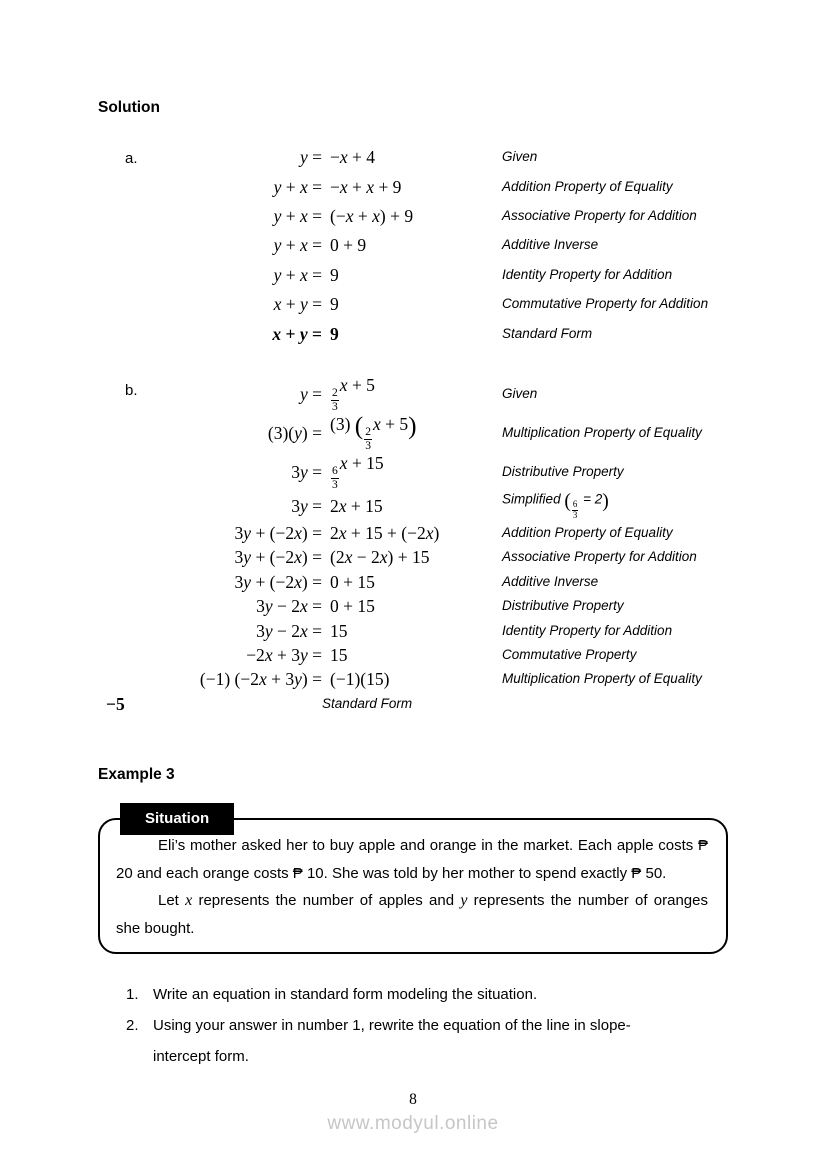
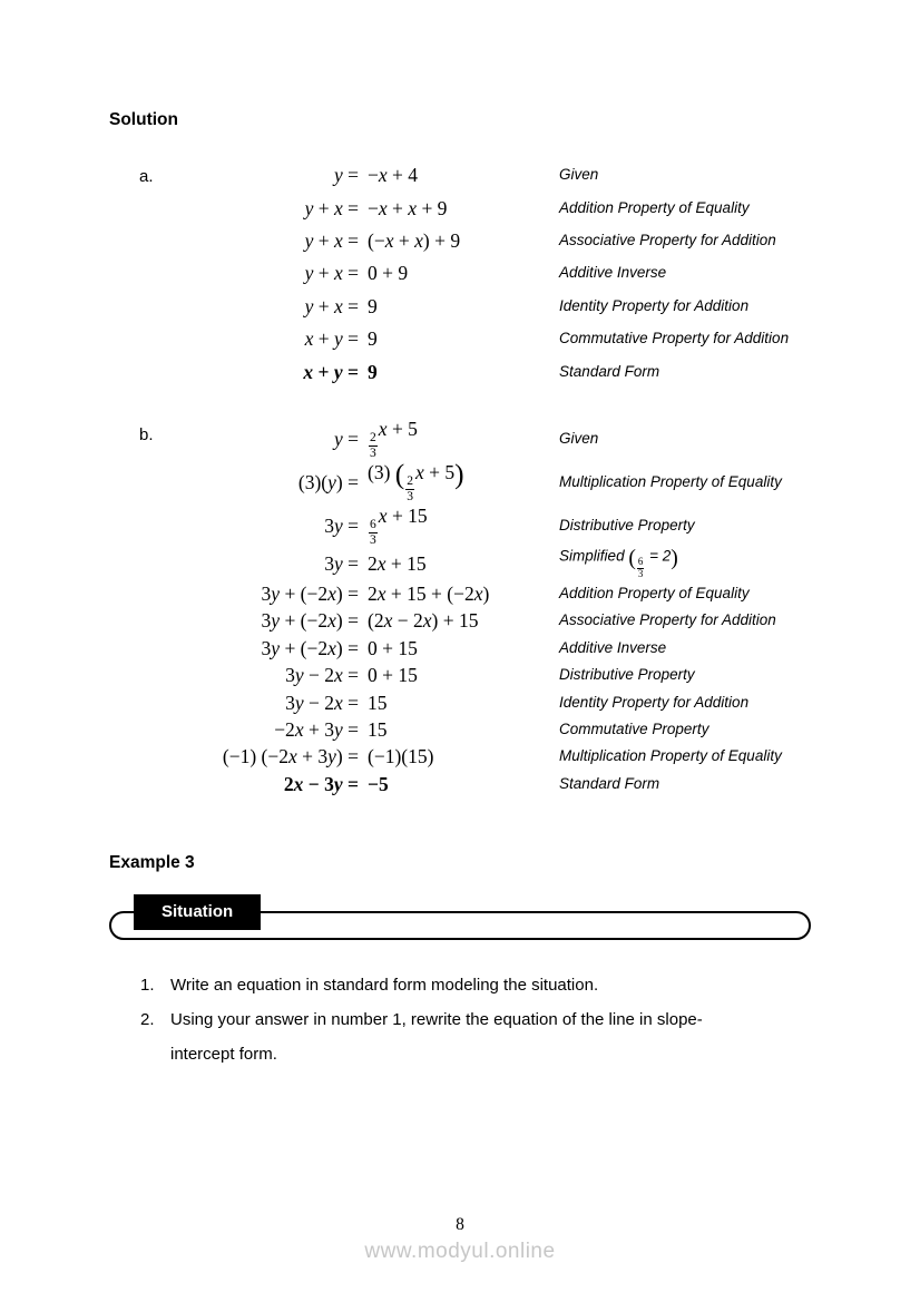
  Solution
  a.
  y =
  −x + 4
  Given
  y + x =
  −x + x + 9
  Addition Property of Equality
  y + x =
  (−x + x) + 9
  Associative Property for Addition
  y + x =
  0 + 9
  Additive Inverse
  y + x =
  9
  Identity Property for Addition
  x + y =
  9
  Commutative Property for Addition
  x + y =
  9
  Standard Form
  b.
  y =
  2
  3
  x + 5
  Given
  (3)(y) =
  (3) (
  2
  3
  x + 5)
  Multiplication Property of Equality
  3y =
  6
  3
  x + 15
  Distributive Property
  3y =
  2x + 15
  Simplified (
  6
  3
  = 2)
  3y + (−2x) =
  2x + 15 + (−2x)
  Addition Property of Equality
  3y + (−2x) =
  (2x − 2x) + 15
  Associative Property for Addition
  3y + (−2x) =
  0 + 15
  Additive Inverse
  3y − 2x =
  0 + 15
  Distributive Property
  3y − 2x =
  15
  Identity Property for Addition
  −2x + 3y =
  15
  Commutative Property
  (−1) (−2x + 3y) =
  (−1)(15)
  Multiplication Property of Equality
+ 2x − 3y =
  −5
  Standard Form
  Example 3
  Situation
- Eli’s mother asked her to buy apple and orange in the market. Each apple costs ₱ 20 and each orange costs ₱ 10. She was told by her mother to spend exactly ₱ 50.
- Let x represents the number of apples and y represents the number of oranges she bought.
  1.
  Write an equation in standard form modeling the situation.
  2.
  Using your answer in number 1, rewrite the equation of the line in slope-
  intercept form.
  8
  www.modyul.online
